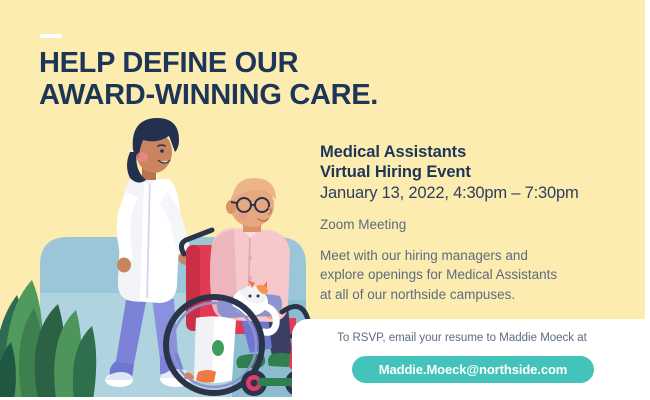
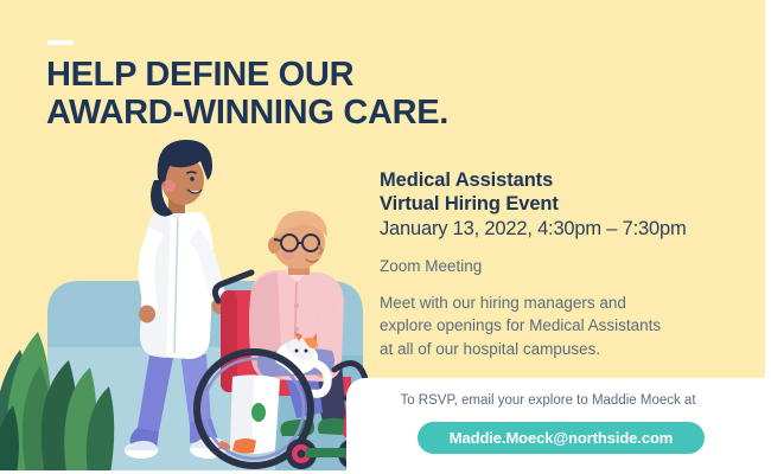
  HELP DEFINE OUR
  AWARD-WINNING CARE.
  Medical Assistants
  Virtual Hiring Event
  January 13, 2022, 4:30pm – 7:30pm
  Zoom Meeting
  Meet with our hiring managers and
  explore openings for Medical Assistants
- at all of our northside campuses.
+ at all of our hospital campuses.
- To RSVP, email your resume to Maddie Moeck at
+ To RSVP, email your explore to Maddie Moeck at
  Maddie.Moeck@northside.com
